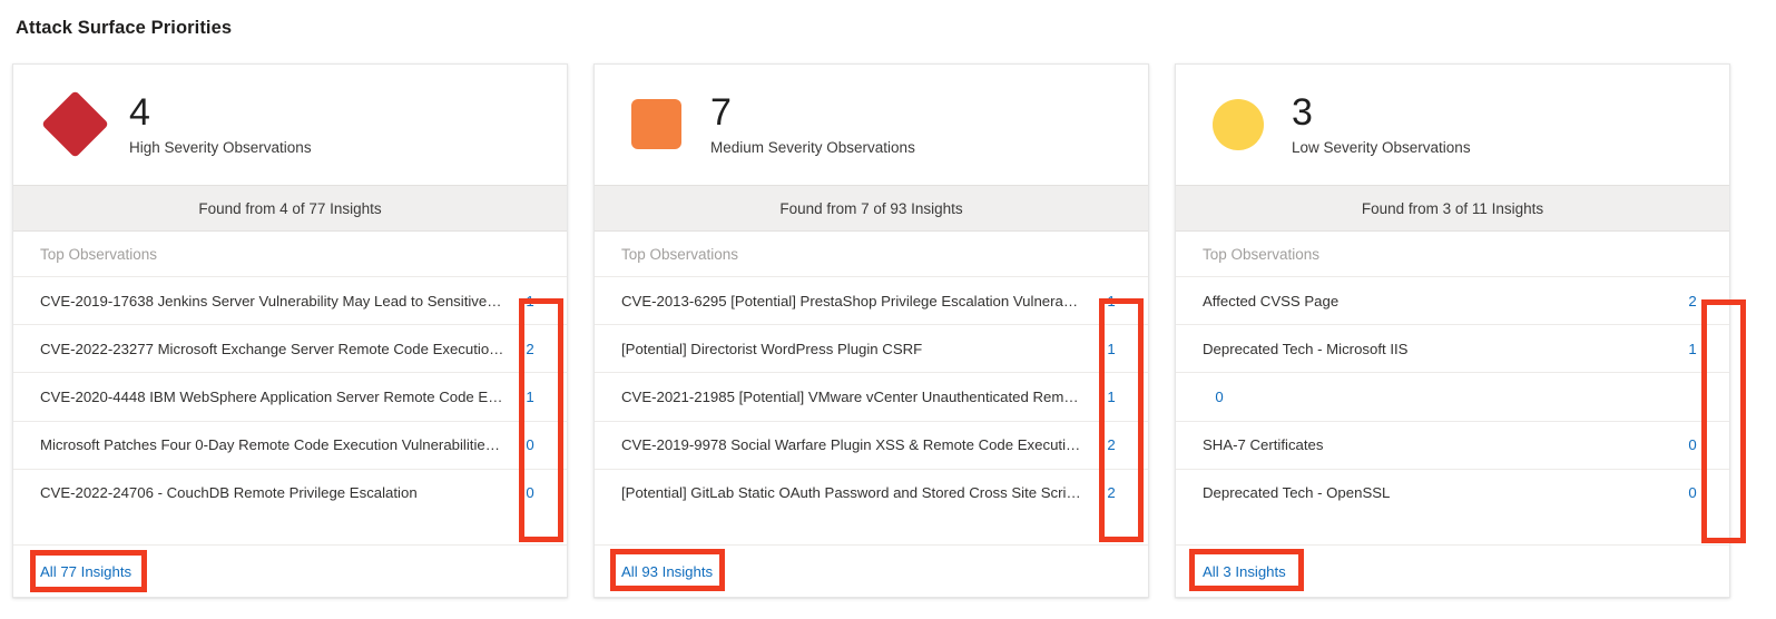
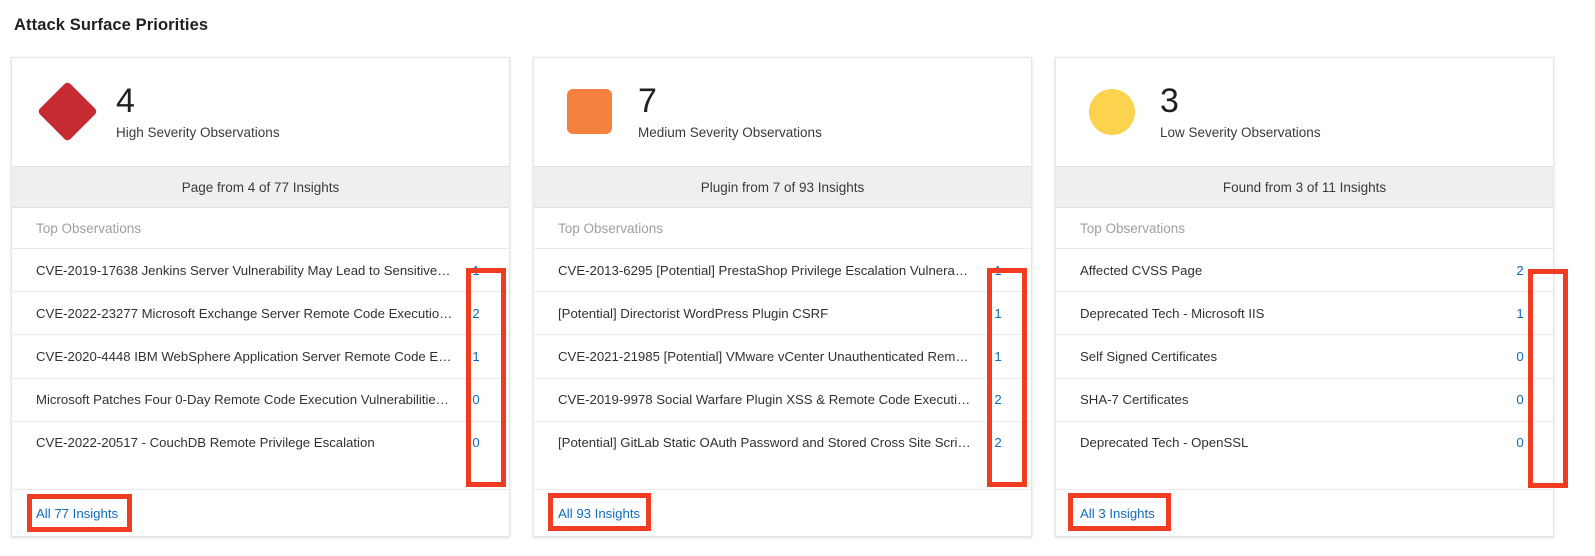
  Attack Surface Priorities
  4
  High Severity Observations
- Found from 4 of 77 Insights
+ Page from 4 of 77 Insights
  Top Observations
  CVE-2019-17638 Jenkins Server Vulnerability May Lead to Sensitive Dat
  1
  CVE-2022-23277 Microsoft Exchange Server Remote Code Execution V
  2
  CVE-2020-4448 IBM WebSphere Application Server Remote Code Exec
  1
  Microsoft Patches Four 0-Day Remote Code Execution Vulnerabilities in
  0
- CVE-2022-24706 - CouchDB Remote Privilege Escalation
+ CVE-2022-20517 - CouchDB Remote Privilege Escalation
  0
  All 77 Insights
  7
  Medium Severity Observations
- Found from 7 of 93 Insights
+ Plugin from 7 of 93 Insights
  Top Observations
  CVE-2013-6295 [Potential] PrestaShop Privilege Escalation Vulnerability
  1
  [Potential] Directorist WordPress Plugin CSRF
  1
  CVE-2021-21985 [Potential] VMware vCenter Unauthenticated Remote C
  1
  CVE-2019-9978 Social Warfare Plugin XSS & Remote Code Execution V
  2
  [Potential] GitLab Static OAuth Password and Stored Cross Site Scripting
  2
  All 93 Insights
  3
  Low Severity Observations
  Found from 3 of 11 Insights
  Top Observations
  Affected CVSS Page
  2
  Deprecated Tech - Microsoft IIS
  1
+ Self Signed Certificates
  0
  SHA-7 Certificates
  0
  Deprecated Tech - OpenSSL
  0
  All 3 Insights
